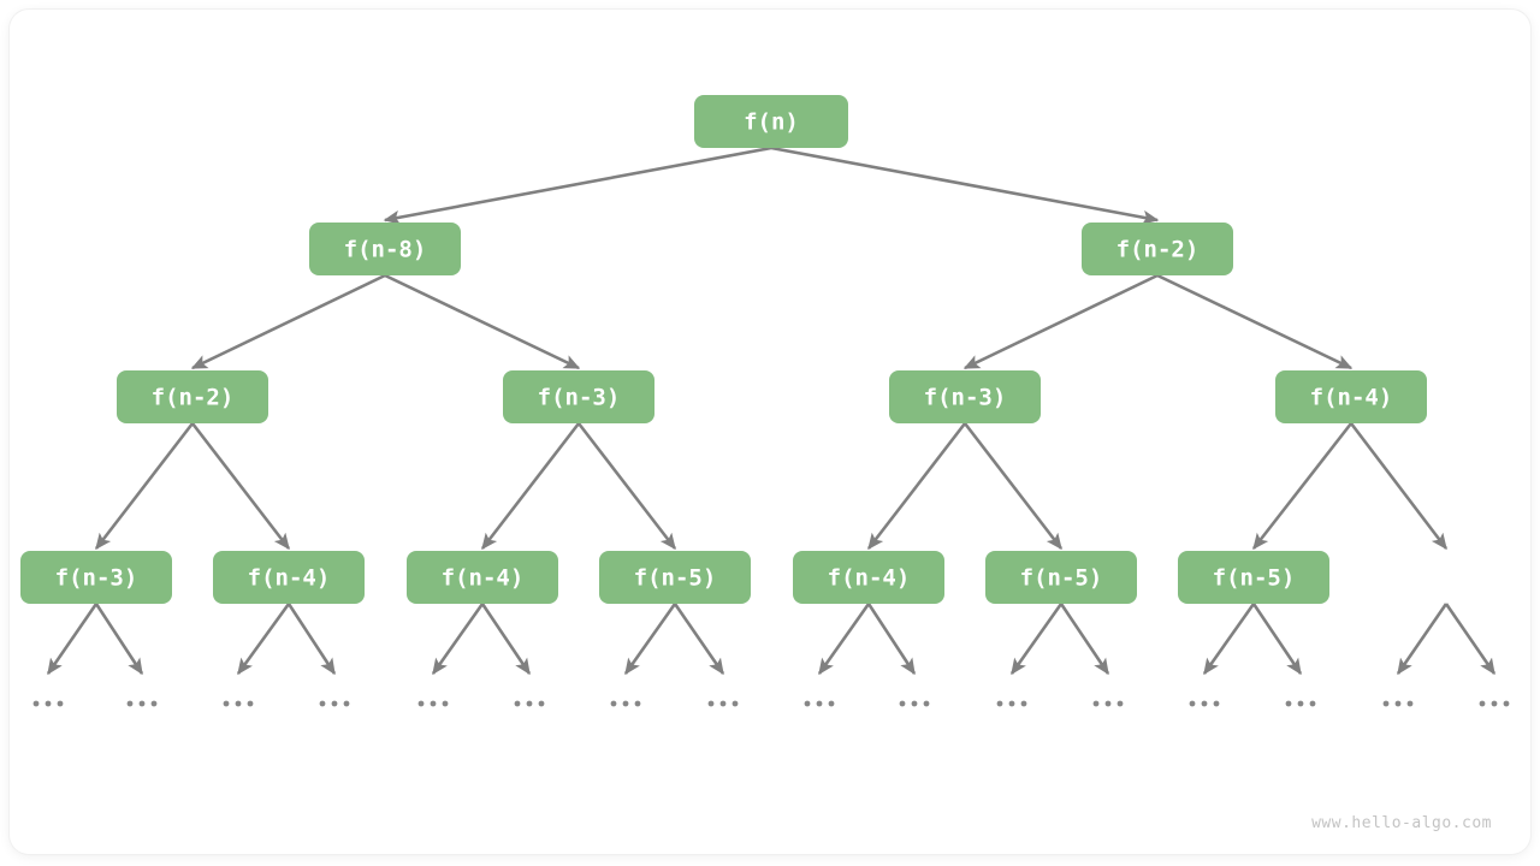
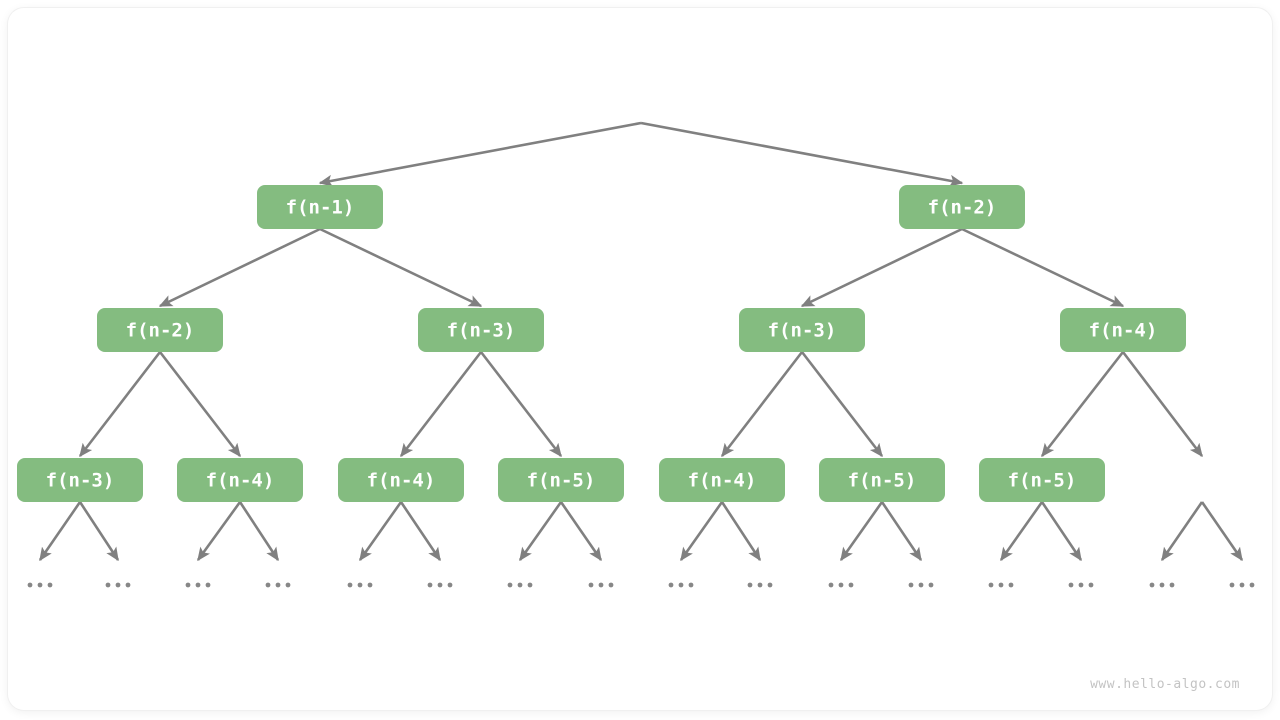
- f(n)
- f(n-8)
+ f(n-1)
  f(n-2)
  f(n-2)
  f(n-3)
  f(n-3)
  f(n-4)
  f(n-3)
  f(n-4)
  f(n-4)
  f(n-5)
  f(n-4)
  f(n-5)
  f(n-5)
  www.hello-algo.com
